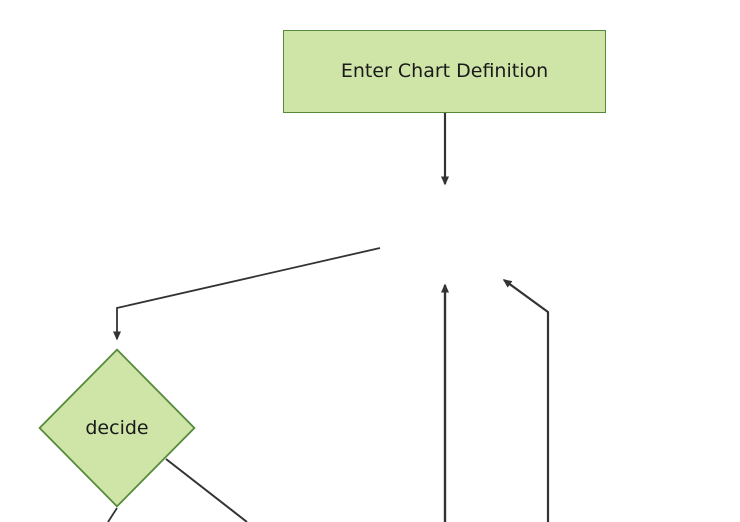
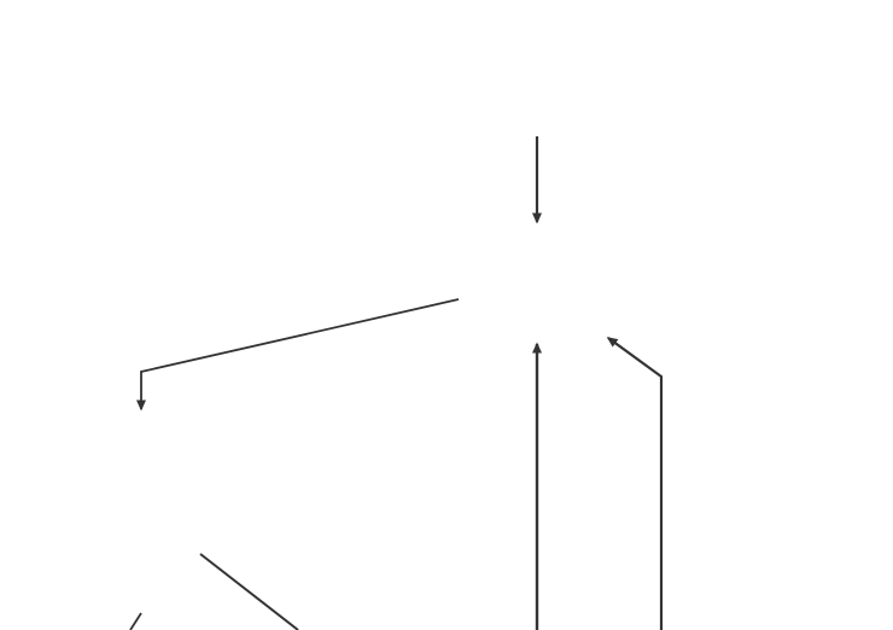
- Enter Chart Definition
- decide
